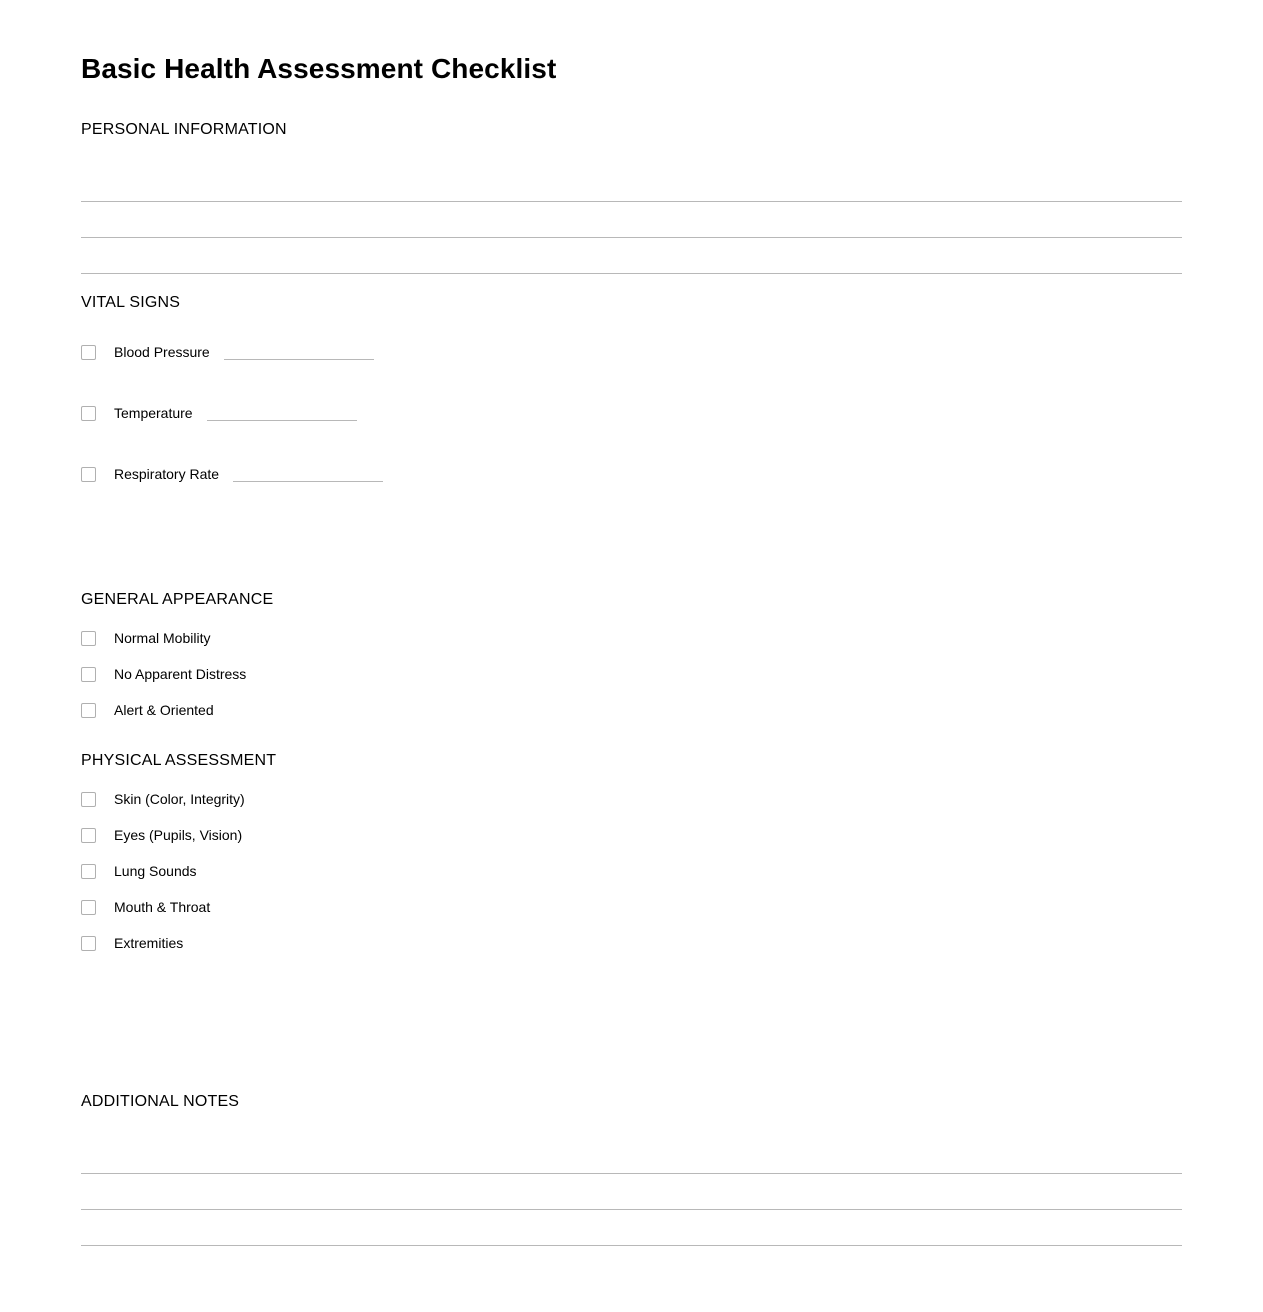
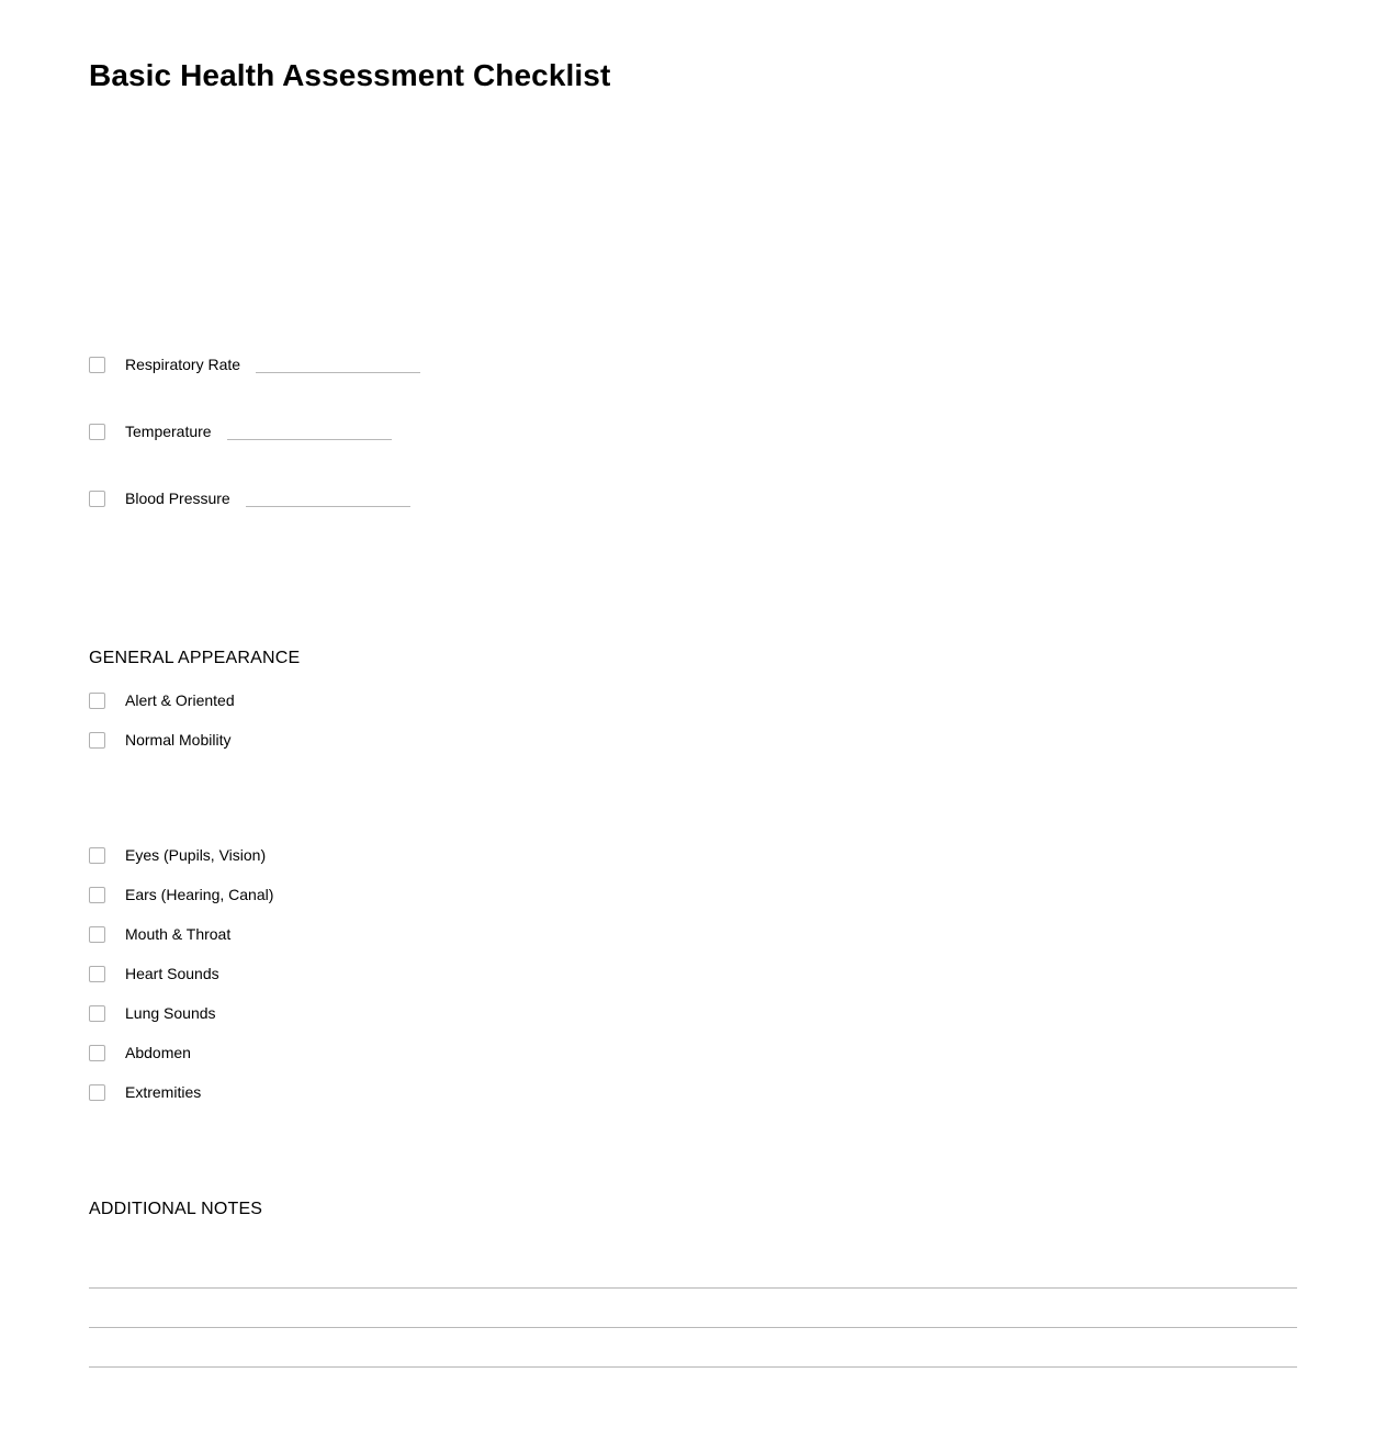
  Basic Health Assessment Checklist
- PERSONAL INFORMATION
- VITAL SIGNS
- Blood Pressure
+ Respiratory Rate
  Temperature
- Respiratory Rate
+ Blood Pressure
  GENERAL APPEARANCE
- Normal Mobility
+ Alert & Oriented
- No Apparent Distress
- Alert & Oriented
+ Normal Mobility
- PHYSICAL ASSESSMENT
- Skin (Color, Integrity)
  Eyes (Pupils, Vision)
+ Ears (Hearing, Canal)
- Lung Sounds
+ Mouth & Throat
+ Heart Sounds
- Mouth & Throat
+ Lung Sounds
+ Abdomen
  Extremities
  ADDITIONAL NOTES
